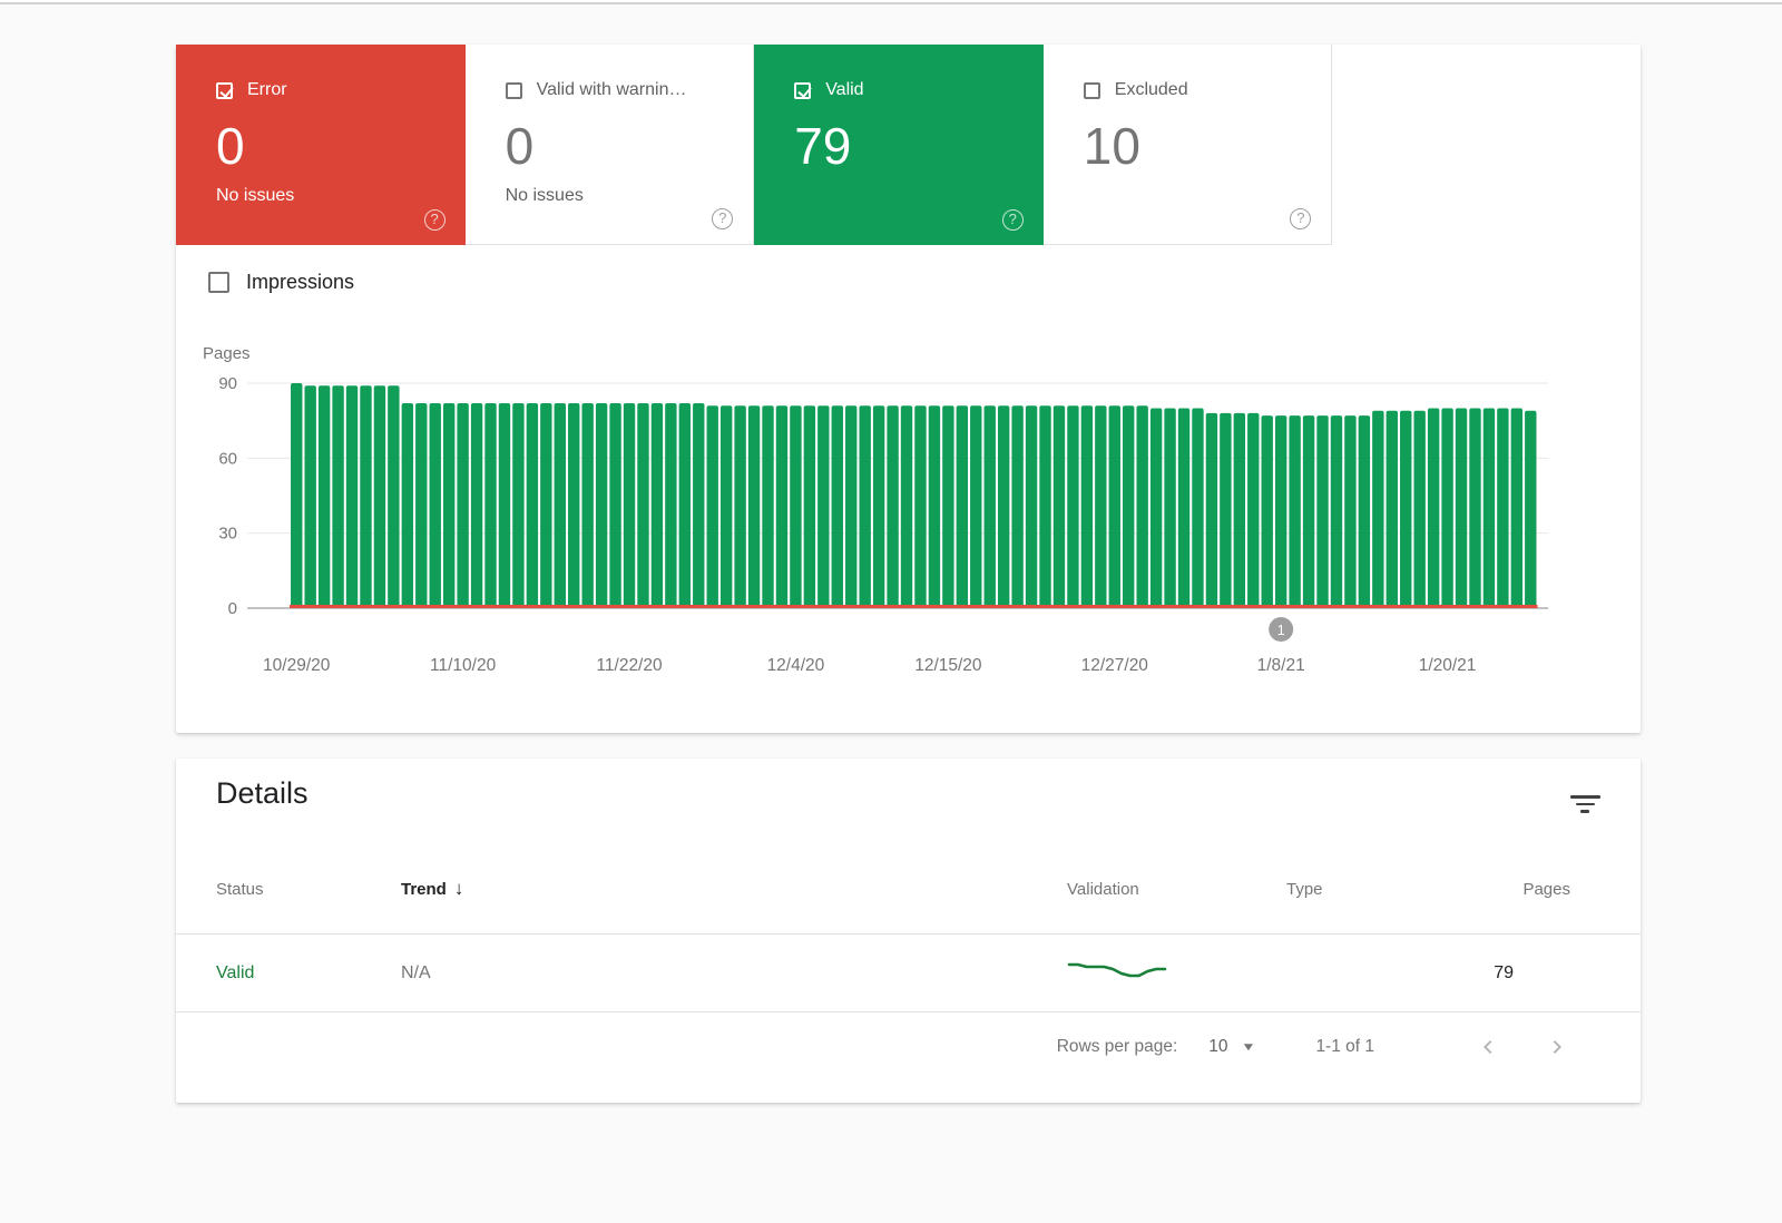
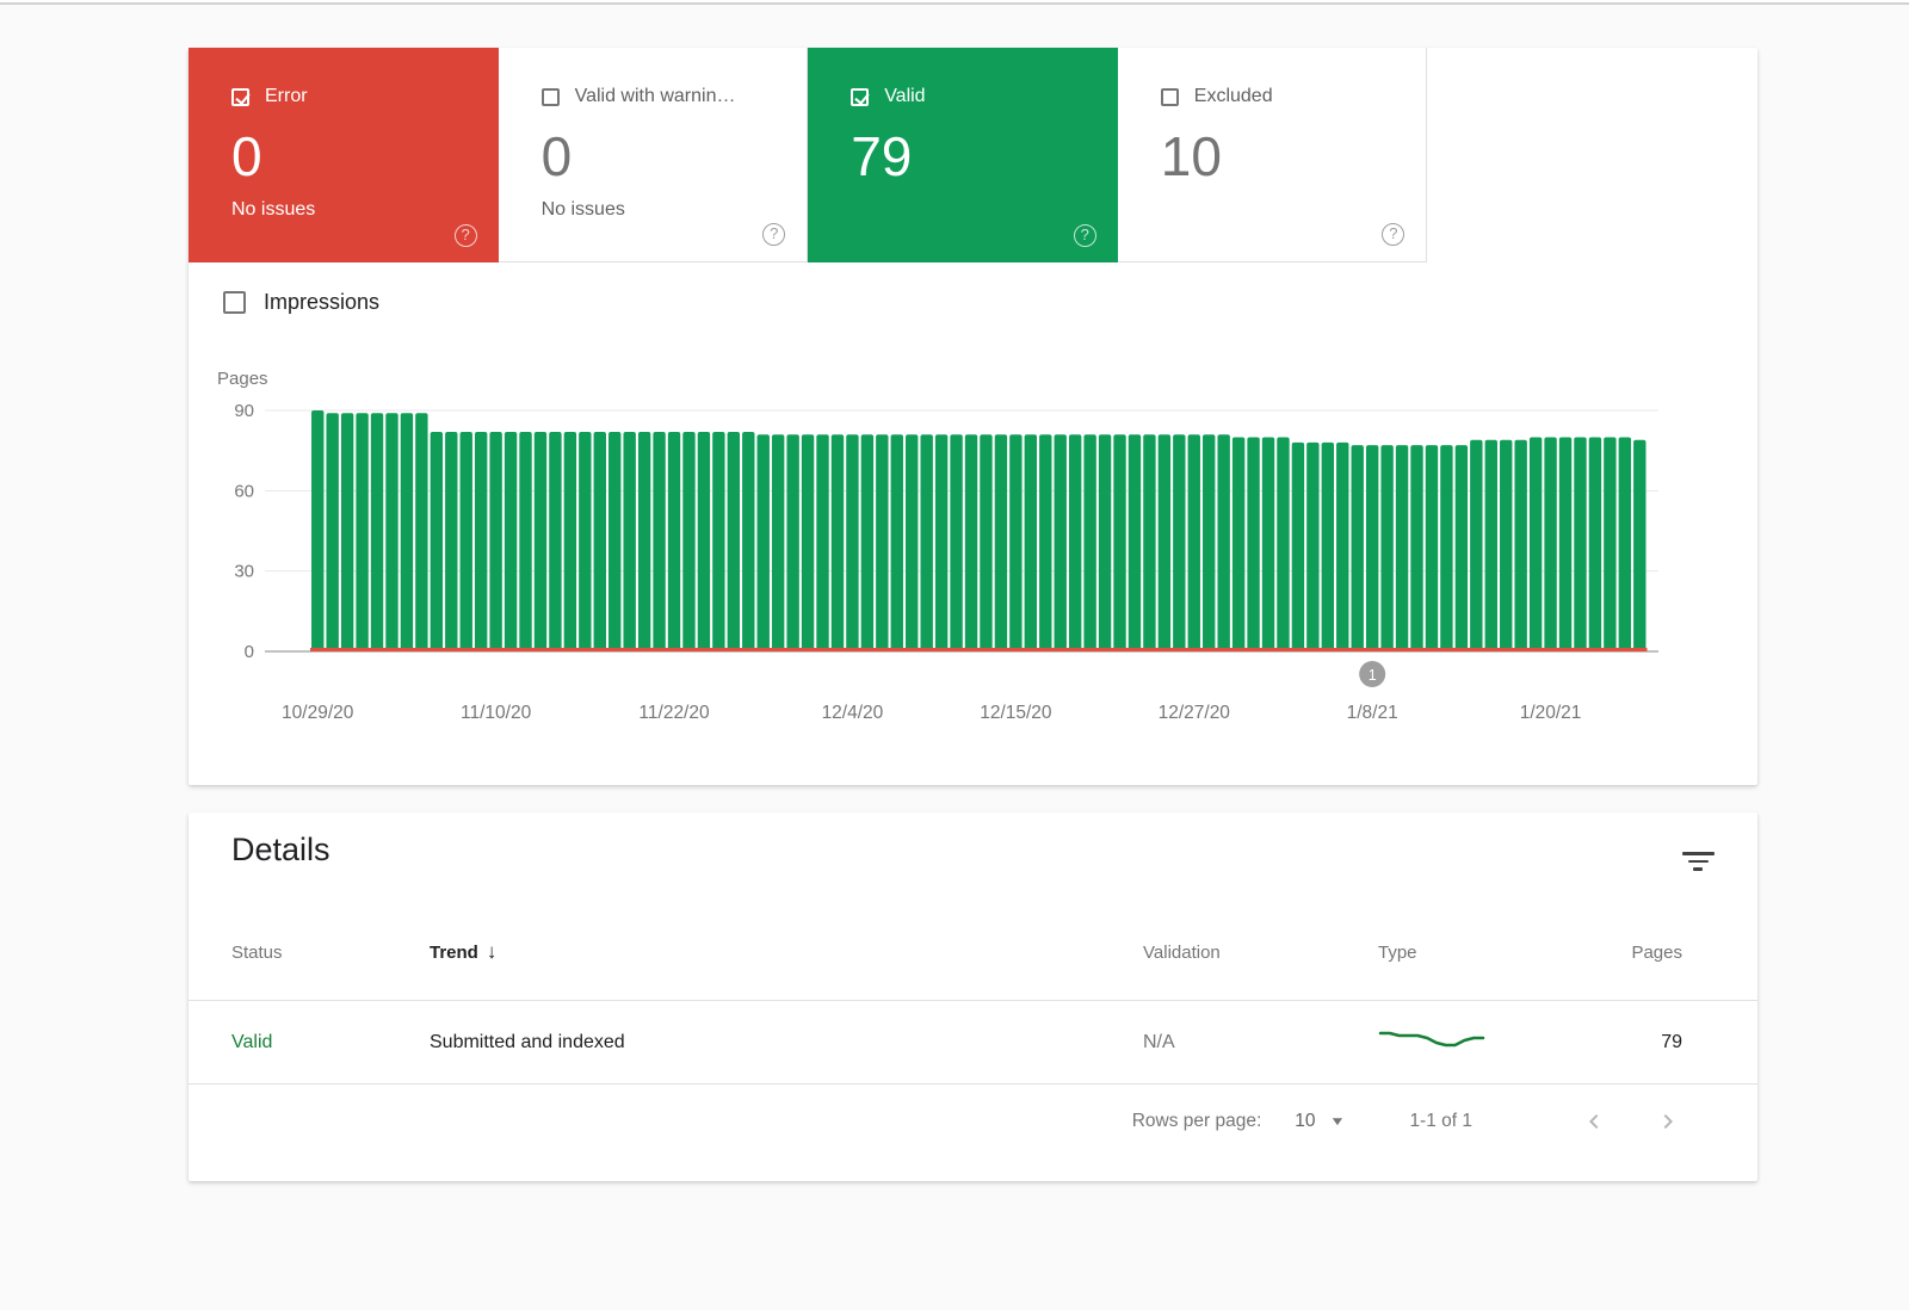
  Error
  0
  No issues
  ?
  Valid with warnin…
  0
  No issues
  ?
  Valid
  79
  ?
  Excluded
  10
  ?
  Impressions
  Pages
  0
  30
  60
  90
  10/29/20
  11/10/20
  11/22/20
  12/4/20
  12/15/20
  12/27/20
  1/8/21
  1/20/21
  1
  Details
  Status
  Trend
  ↓
  Validation
  Type
  Pages
  Valid
+ Submitted and indexed
  N/A
  79
  Rows per page:
  10
  ▼
  1-1 of 1
